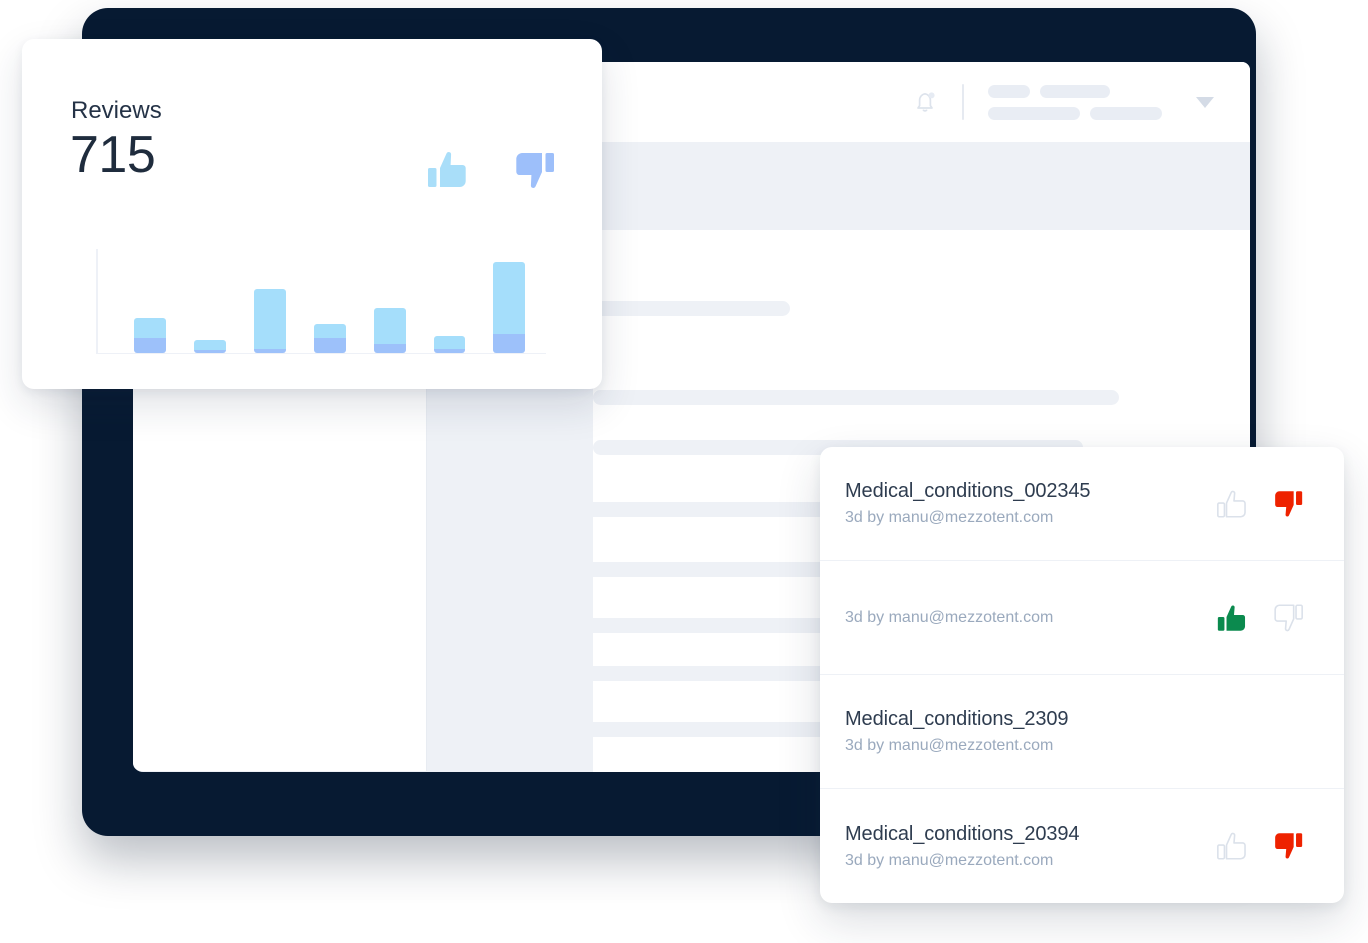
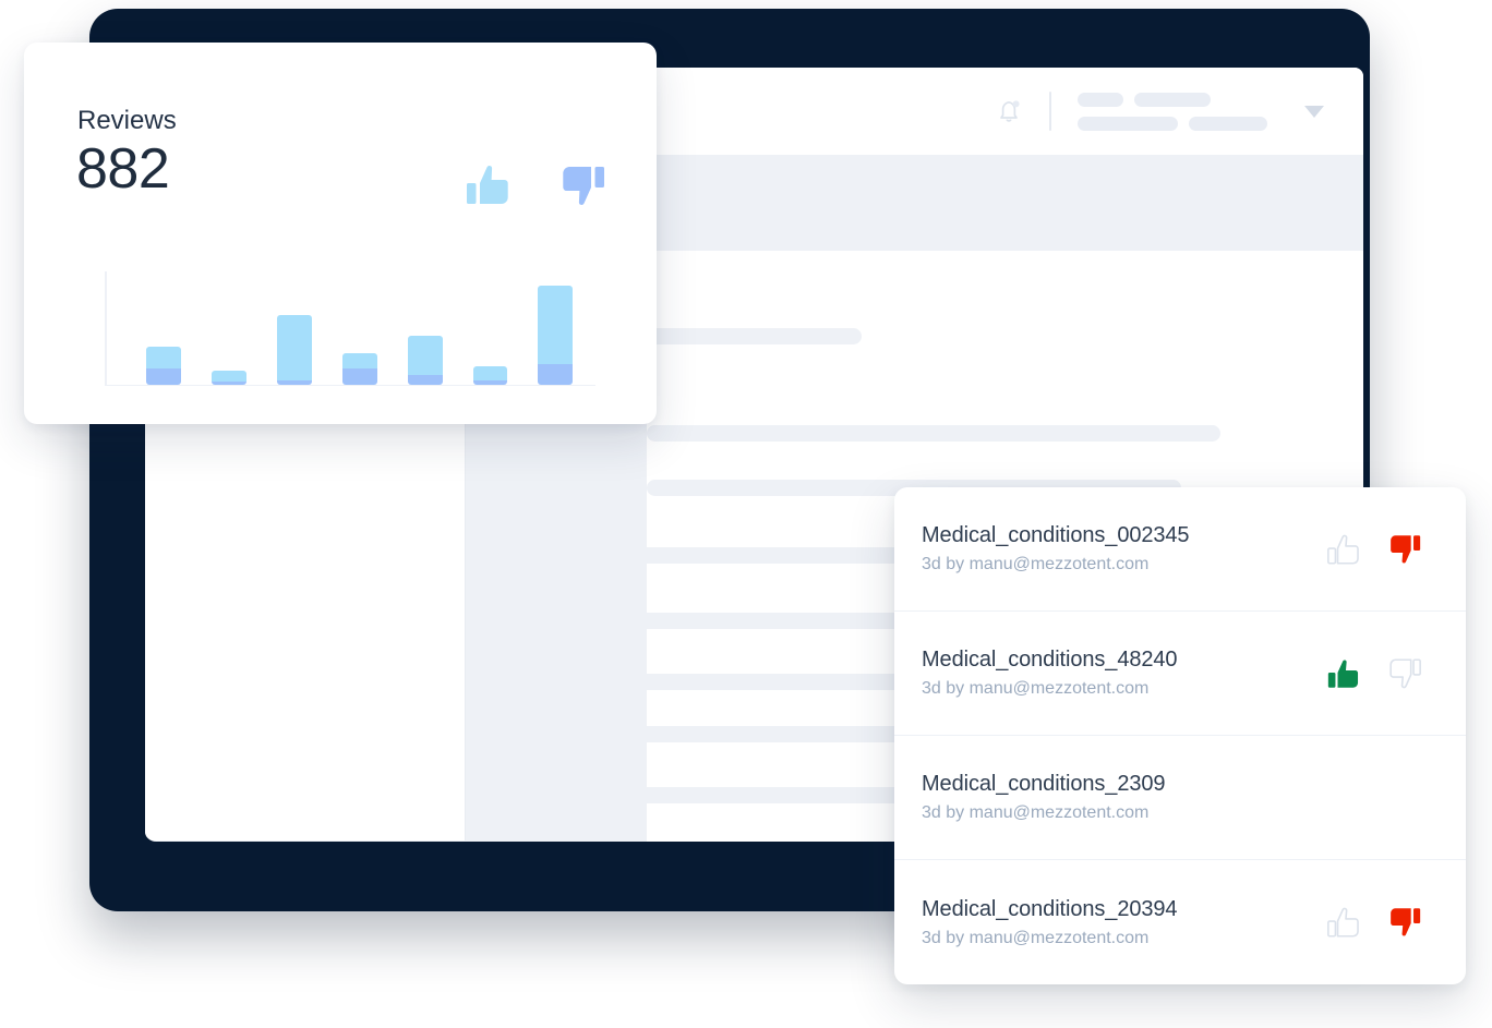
  Reviews
- 715
+ 882
  Medical_conditions_002345
  3d by manu@mezzotent.com
+ Medical_conditions_48240
  3d by manu@mezzotent.com
  Medical_conditions_2309
  3d by manu@mezzotent.com
  Medical_conditions_20394
  3d by manu@mezzotent.com
